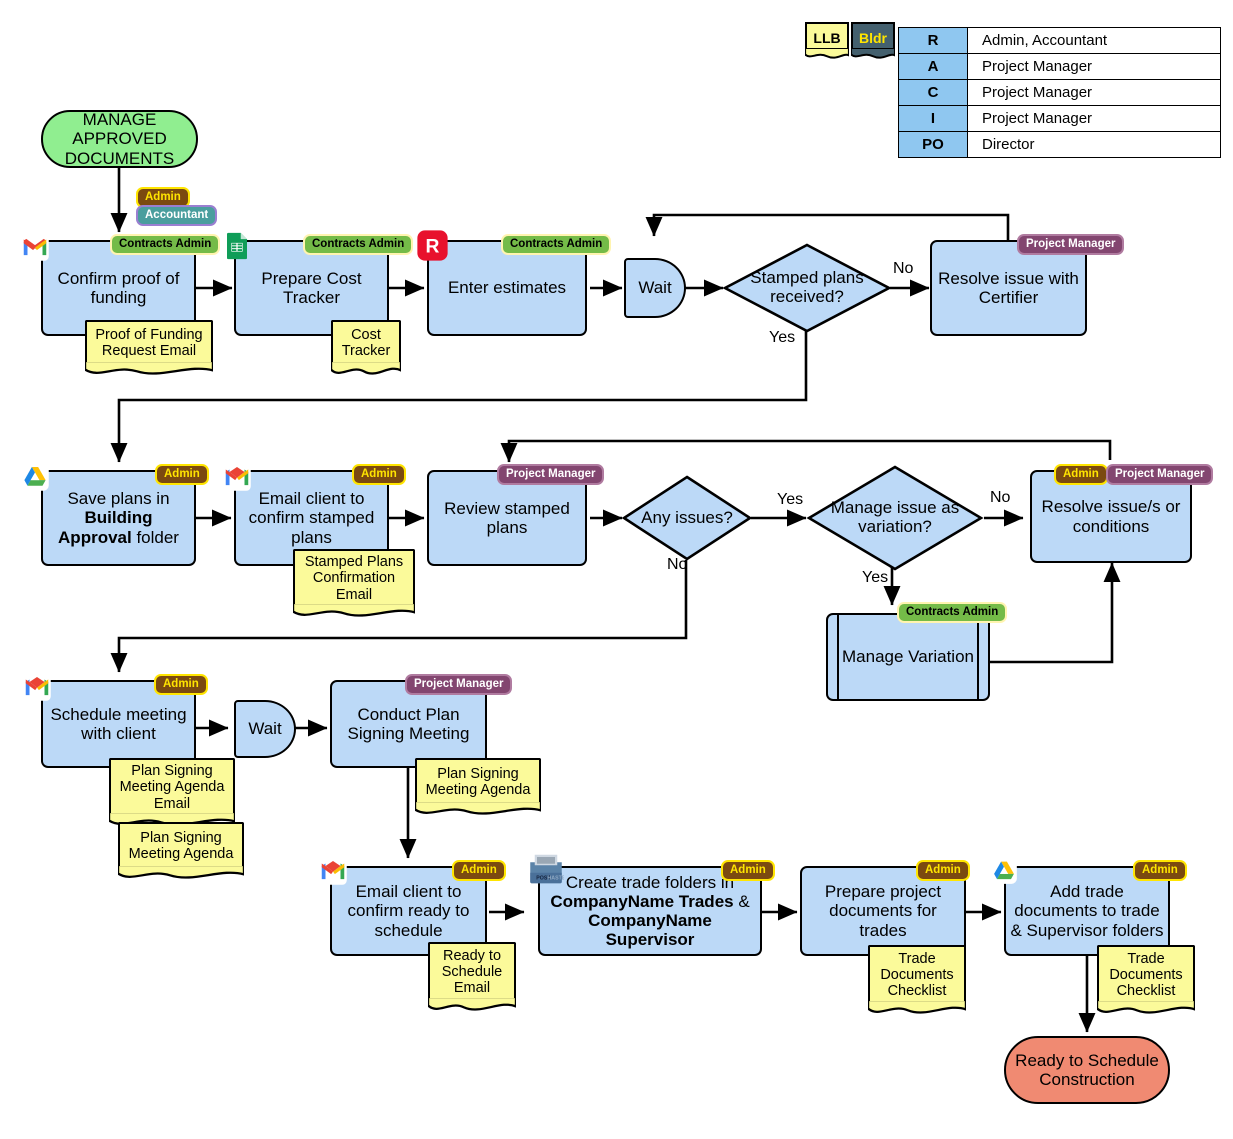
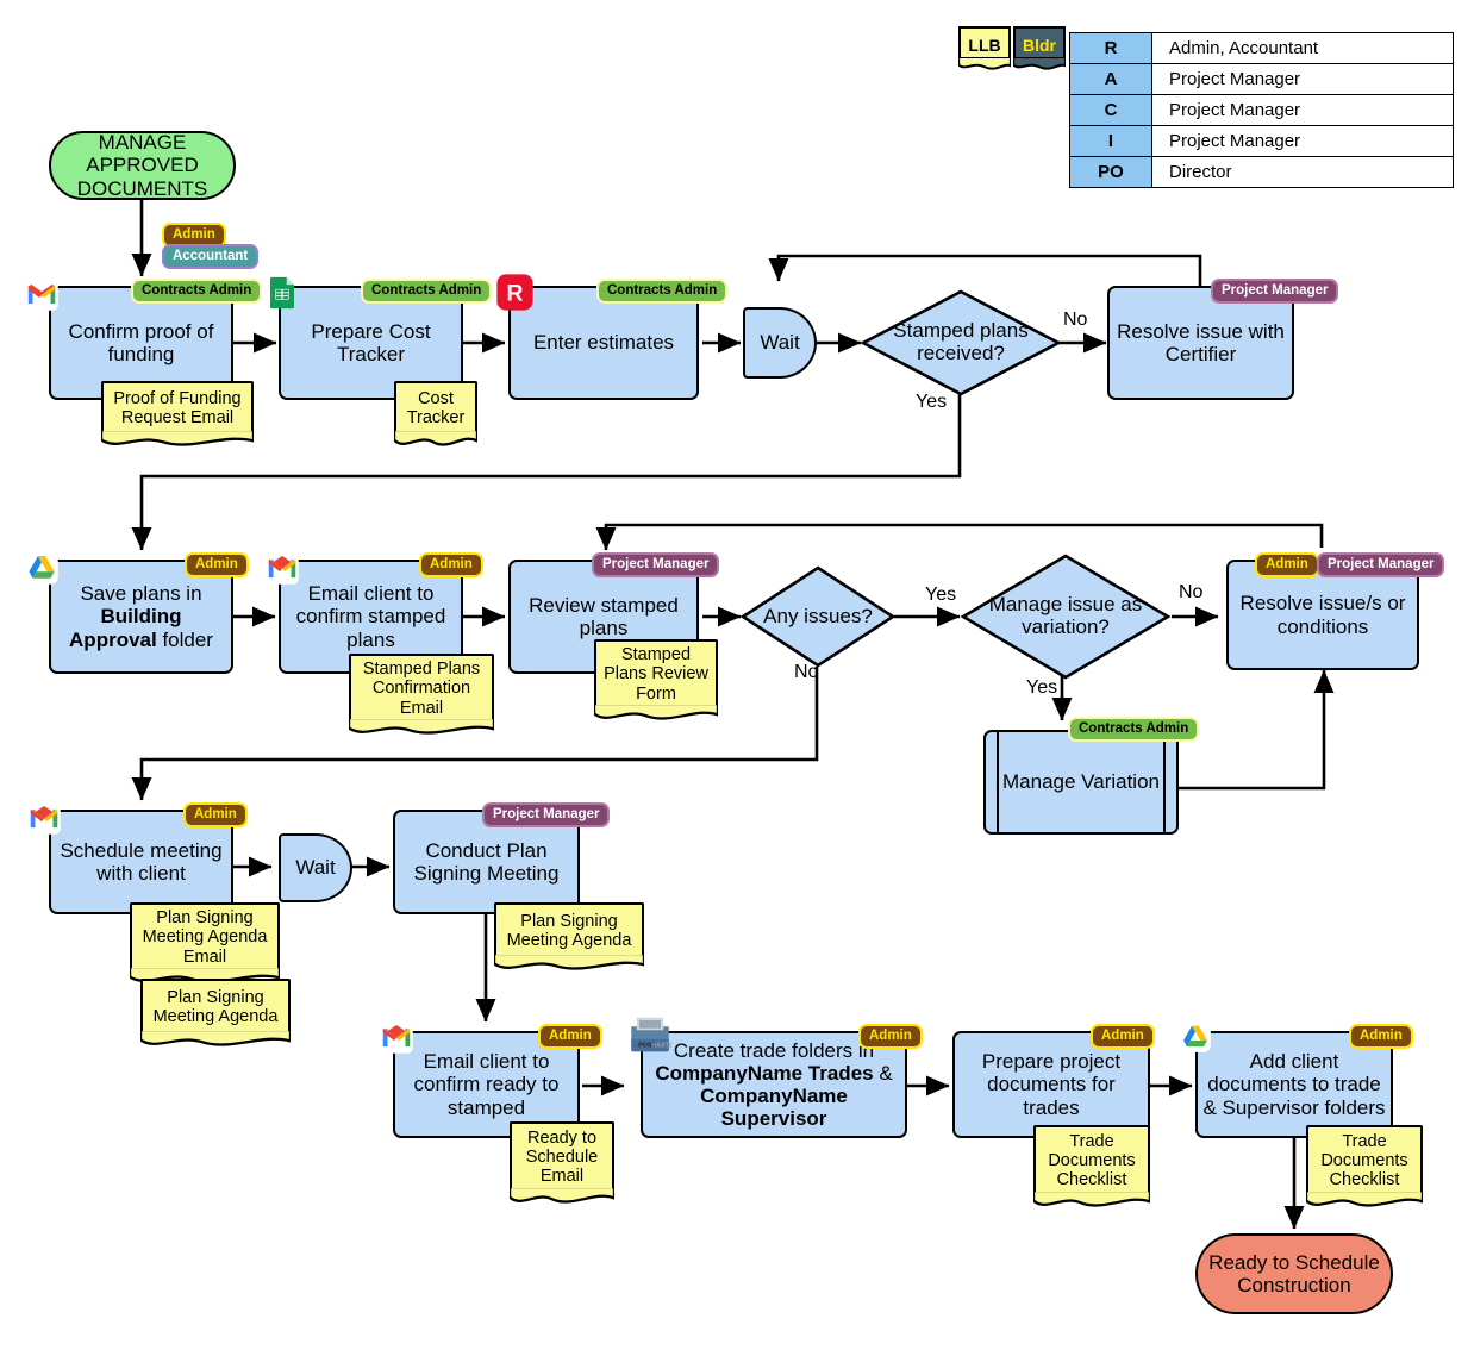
  LLB
  Bldr
  R	Admin, Accountant
  A	Project Manager
  C	Project Manager
  I	Project Manager
  PO	Director
  MANAGE APPROVED DOCUMENTS
  Admin
  Accountant
  Confirm proof of funding
  Contracts Admin
  Proof of Funding Request Email
  Prepare Cost Tracker
  Contracts Admin
  Cost Tracker
  Enter estimates
  R
  Contracts Admin
  Wait
  Stamped plans received?
  No
  Yes
  Resolve issue with Certifier
  Project Manager
  Save plans in Building Approval folder
  Admin
  Email client to confirm stamped plans
  Admin
  Stamped Plans Confirmation Email
  Review stamped plans
  Project Manager
+ Stamped Plans Review Form
  Any issues?
  Yes
  No
  Manage issue as variation?
  No
  Yes
  Resolve issue/s or conditions
  Admin
  Project Manager
  Manage Variation
  Contracts Admin
  Schedule meeting with client
  Admin
  Plan Signing Meeting Agenda Email
  Plan Signing Meeting Agenda
  Wait
  Conduct Plan Signing Meeting
  Project Manager
  Plan Signing Meeting Agenda
- Email client to confirm ready to schedule
+ Email client to confirm ready to stamped
  Admin
  Ready to Schedule Email
  Create trade folders in CompanyName Trades & CompanyName Supervisor
  Admin
  Prepare project documents for trades
  Admin
  Trade Documents Checklist
- Add trade documents to trade & Supervisor folders
+ Add client documents to trade & Supervisor folders
  Admin
  Trade Documents Checklist
  Ready to Schedule Construction
